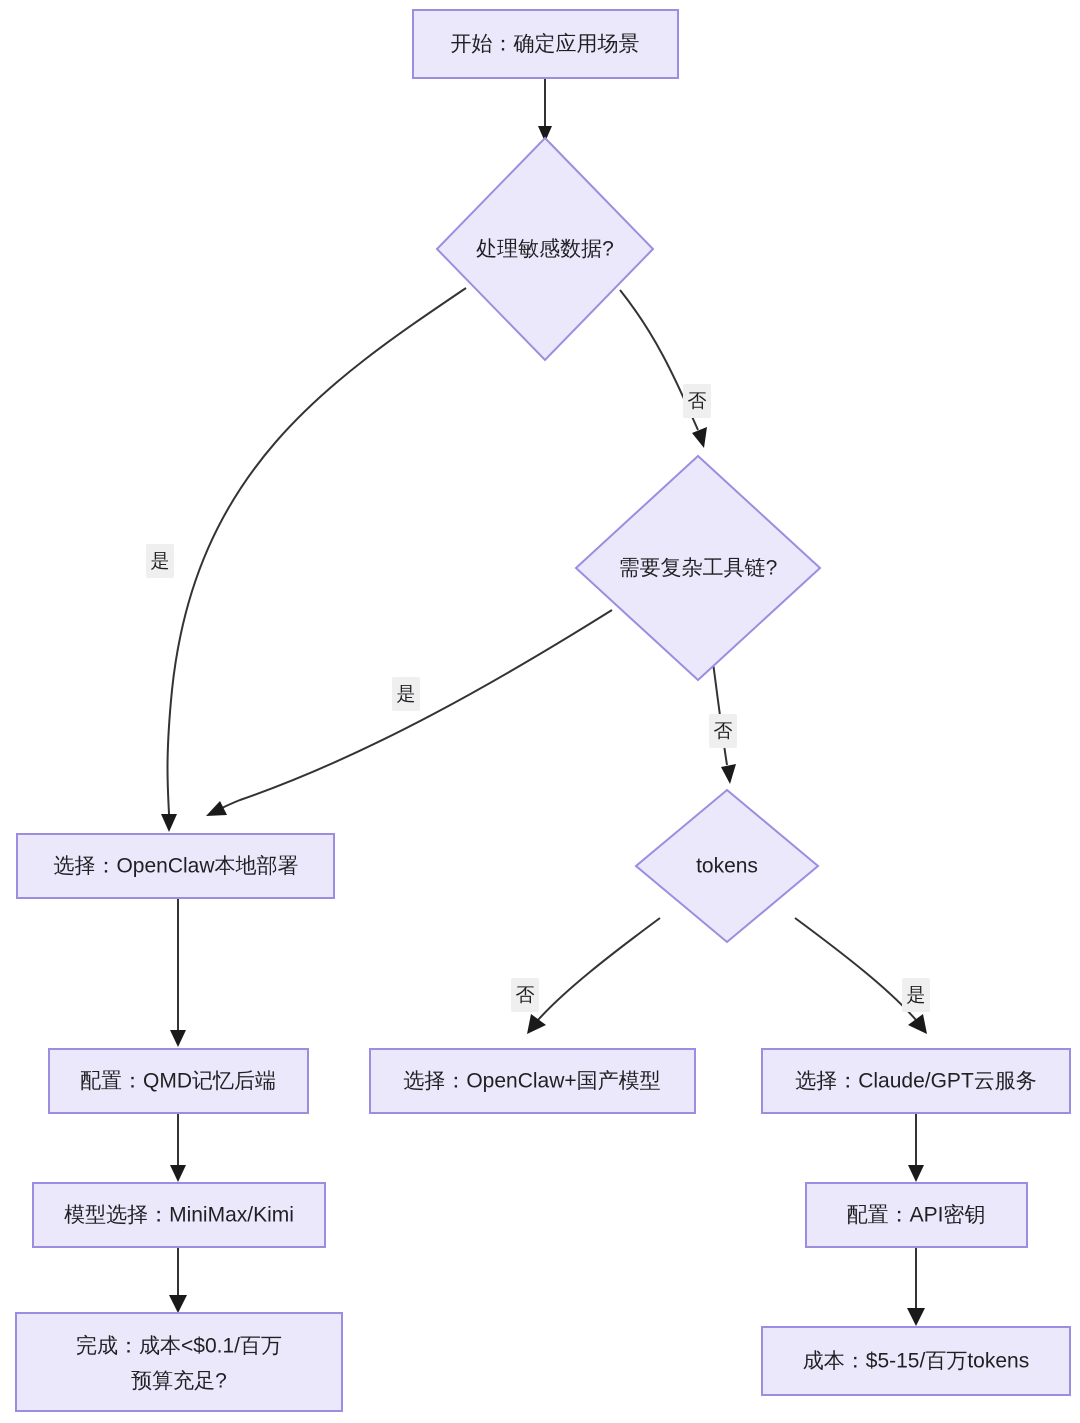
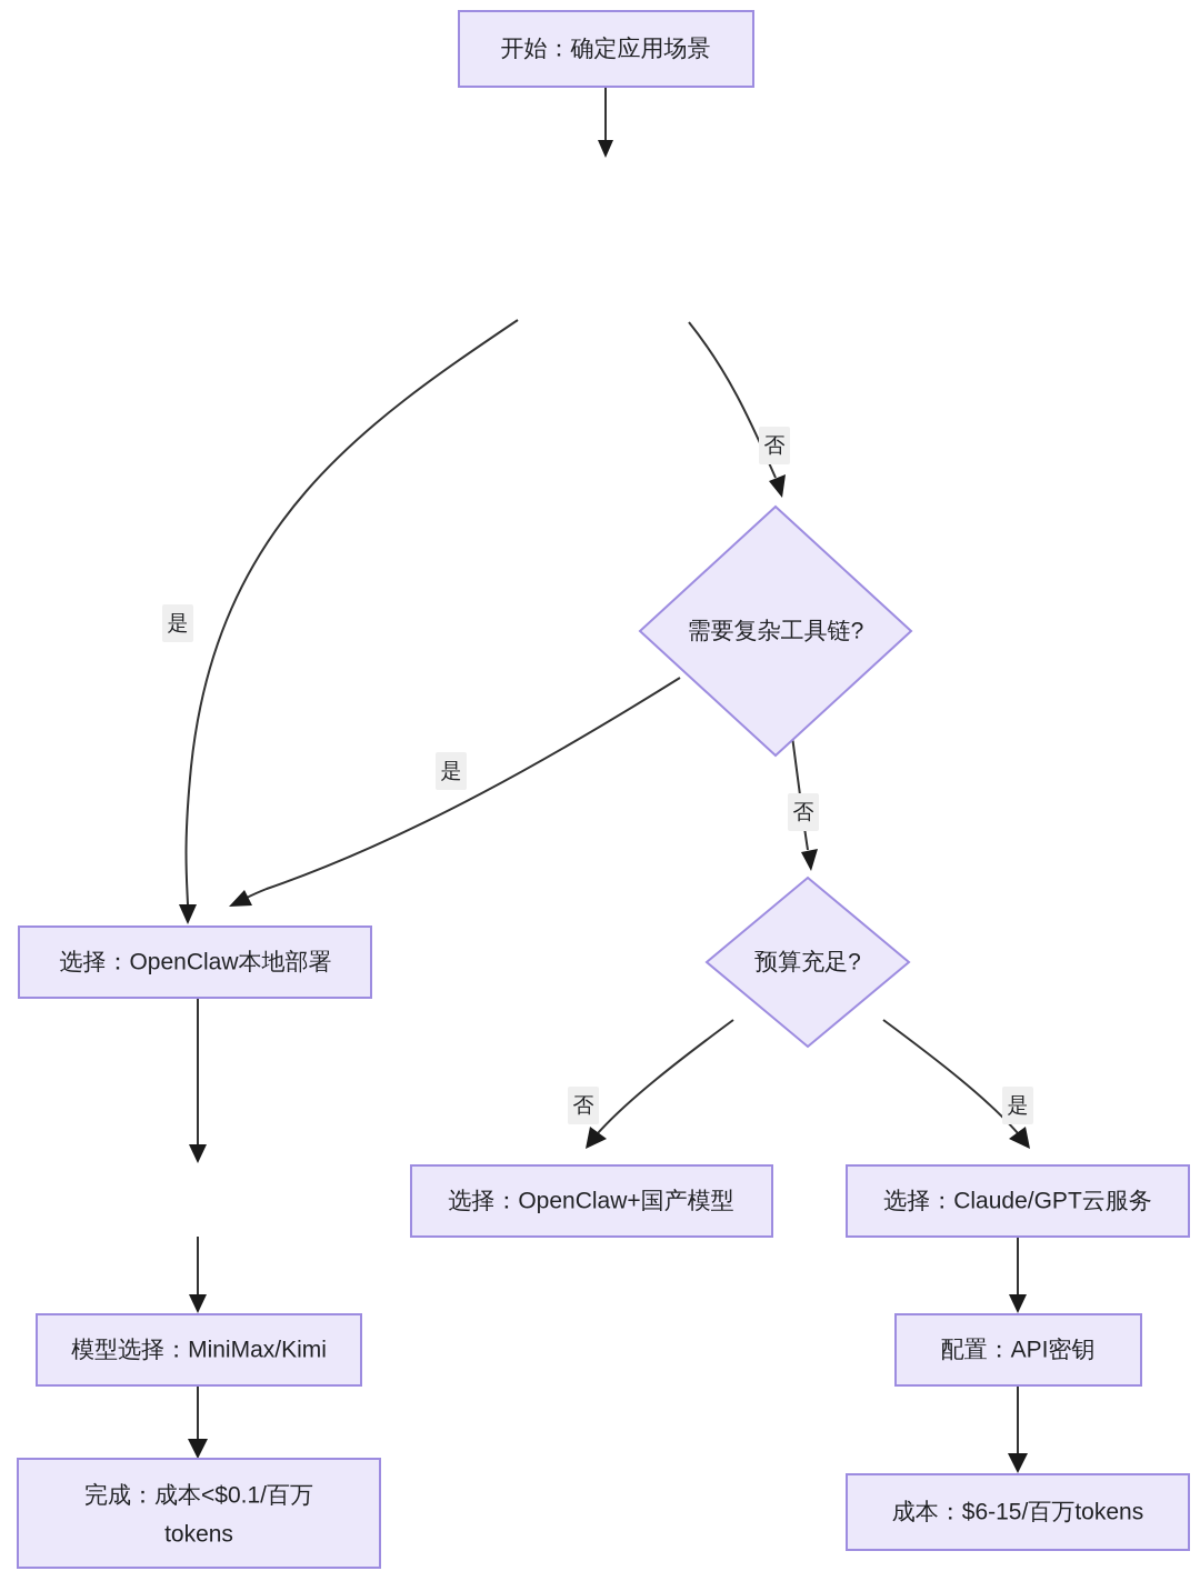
  是
  否
  是
  否
  否
  是
  开始：确定应用场景
- 处理敏感数据?
  需要复杂工具链?
- tokens
+ 预算充足?
  选择：OpenClaw本地部署
- 配置：QMD记忆后端
  模型选择：MiniMax/Kimi
  完成：成本<$0.1/百万
- 预算充足?
+ tokens
  选择：OpenClaw+国产模型
  选择：Claude/GPT云服务
  配置：API密钥
- 成本：$5-15/百万tokens
+ 成本：$6-15/百万tokens
